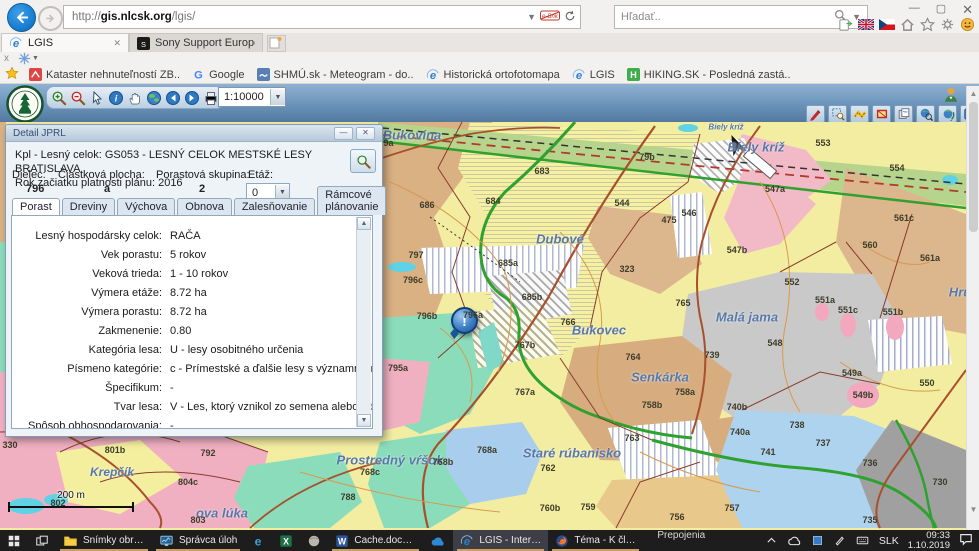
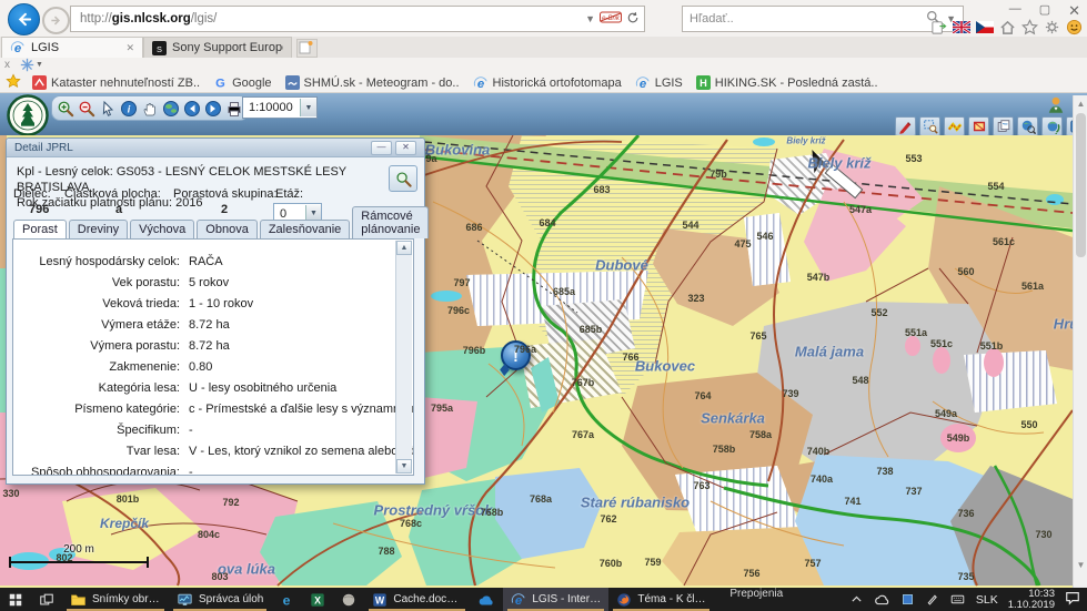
  http://gis.nlcsk.org/lgis/
  ▼
  Hľadať..
  ▼
  —
  ▢
  ✕
  e
  LGIS
  ✕
  S
  Sony Support Europ
  x
  Kataster nehnuteľností ZB..
  G
  Google
  SHMÚ.sk - Meteogram - do..
  e
  Historická ortofotomapa
  e
  LGIS
  H
  HIKING.SK - Posledná zastá..
  i
  1:10000
  !
  200 m
  Bukovina
  Biely kríž
  Biely kríž
  Dubové
  Bukovec
  Malá jama
  Senkárka
  Prostredný vŕšok
  Staré rúbanisko
  Krepčík
  ova lúka
  686
  683
  684
  79b
  544
  475
  797
  685a
  323
  553
  554
  547a
  546
  561c
  560
  547b
  561a
  552
  765
  766
  551a
  551c
  551b
  548
  764
  739
  549a
  758a
  549b
  550
  758b
  740b
  738
  796c
  685b
  796b
  796a
  767b
  795a
  767a
  768a
  768b
  768c
  788
  762
  763
  760b
  759
  757
  756
  740a
  801b
  792
  804c
  802
  803
  330
  737
  741
  736
  730
  735
  ▲
  ▼
  Detail JPRL
  —
  ✕
  Kpl - Lesný celok: GS053 - LESNÝ CELOK MESTSKÉ LESY BRATISLAVA
  Rok začiatku platnosti plánu: 2016
  Etáž:
  0
  Dielec:
  796
  Čiastková plocha:
  a
  Porastová skupina:
  2
  Porast
  Dreviny
  Výchova
  Obnova
  Zalesňovanie
  Rámcové plánovanie
  Lesný hospodársky celok:
  RAČA
  Vek porastu:
  5 rokov
  Veková trieda:
  1 - 10 rokov
  Výmera etáže:
  8.72 ha
  Výmera porastu:
  8.72 ha
  Zakmenenie:
  0.80
  Kategória lesa:
  U - lesy osobitného určenia
  Písmeno kategórie:
  Špecifikum:
  -
  Tvar lesa:
  V - Les, ktorý vznikol zo semena aleb
  Spôsob obhospodarovania:
  -
  Správca úloh
  e
  X
  W
  e
  LGIS - Interne
  Prepojenia
  SLK
- 09:33
+ 10:33
  1.10.2019
